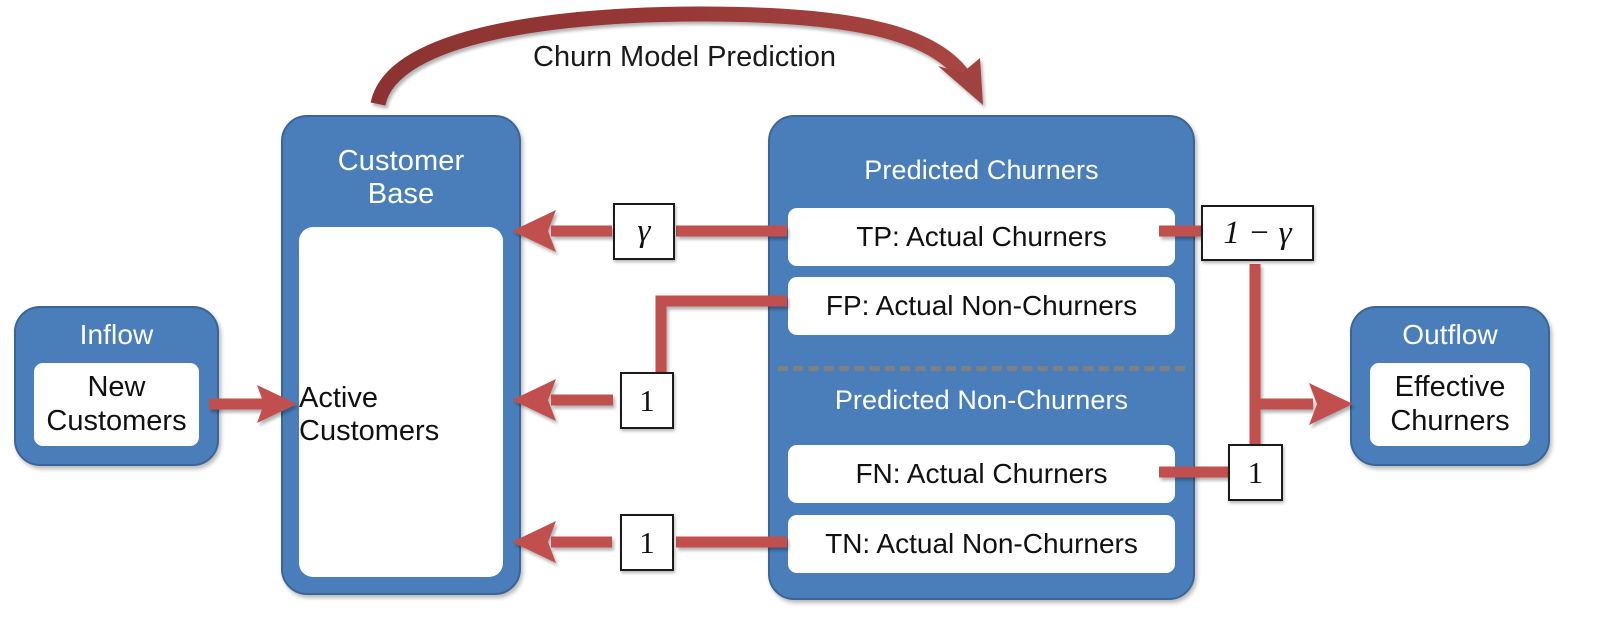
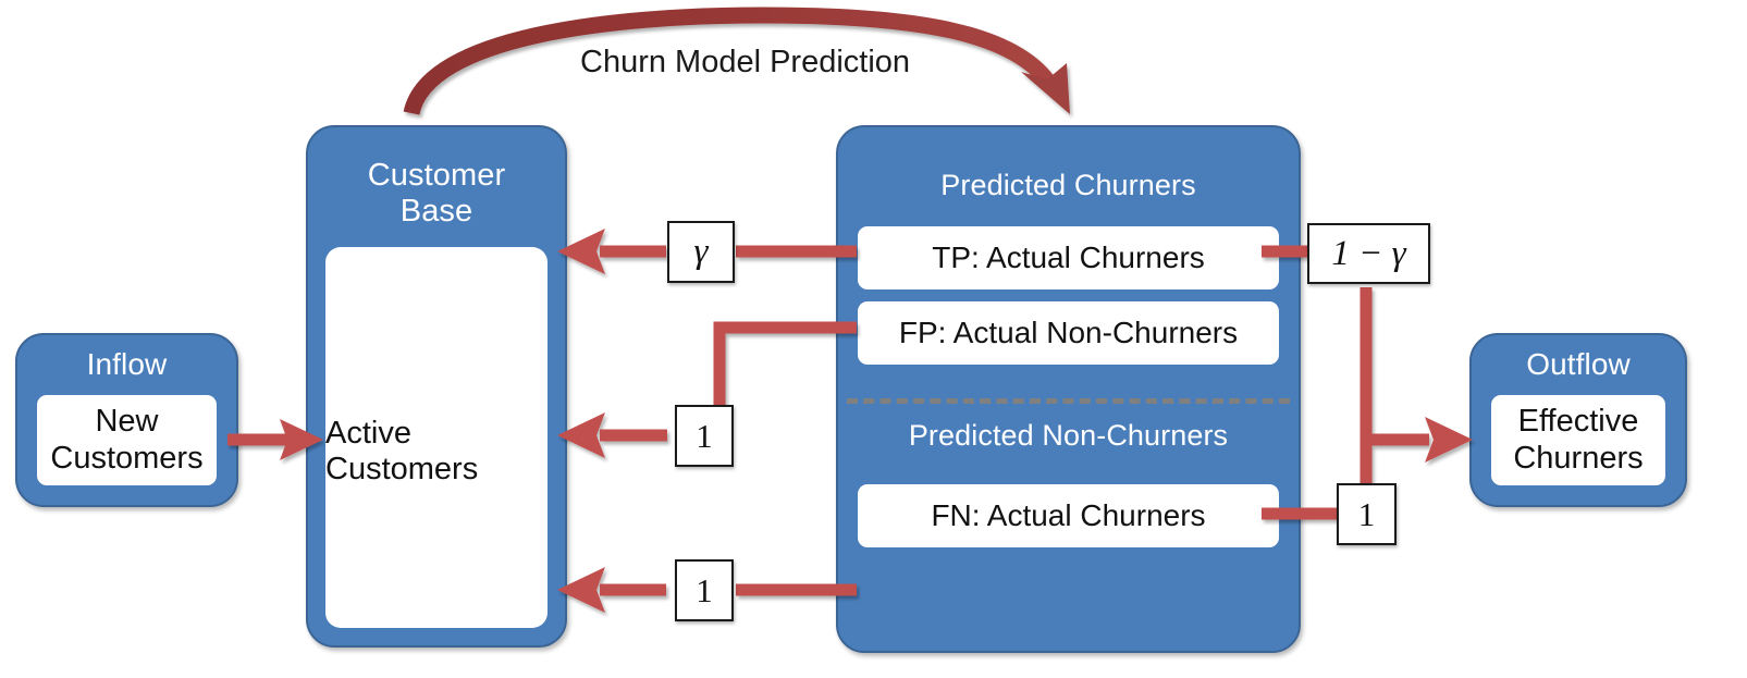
  Inflow
  New
  Customers
  Customer
  Base
  Active
  Customers
  Predicted Churners
  TP: Actual Churners
  FP: Actual Non-Churners
  Predicted Non-Churners
  FN: Actual Churners
- TN: Actual Non-Churners
  Outflow
  Effective
  Churners
  γ
  1 − γ
  1
  1
  1
  Churn Model Prediction
